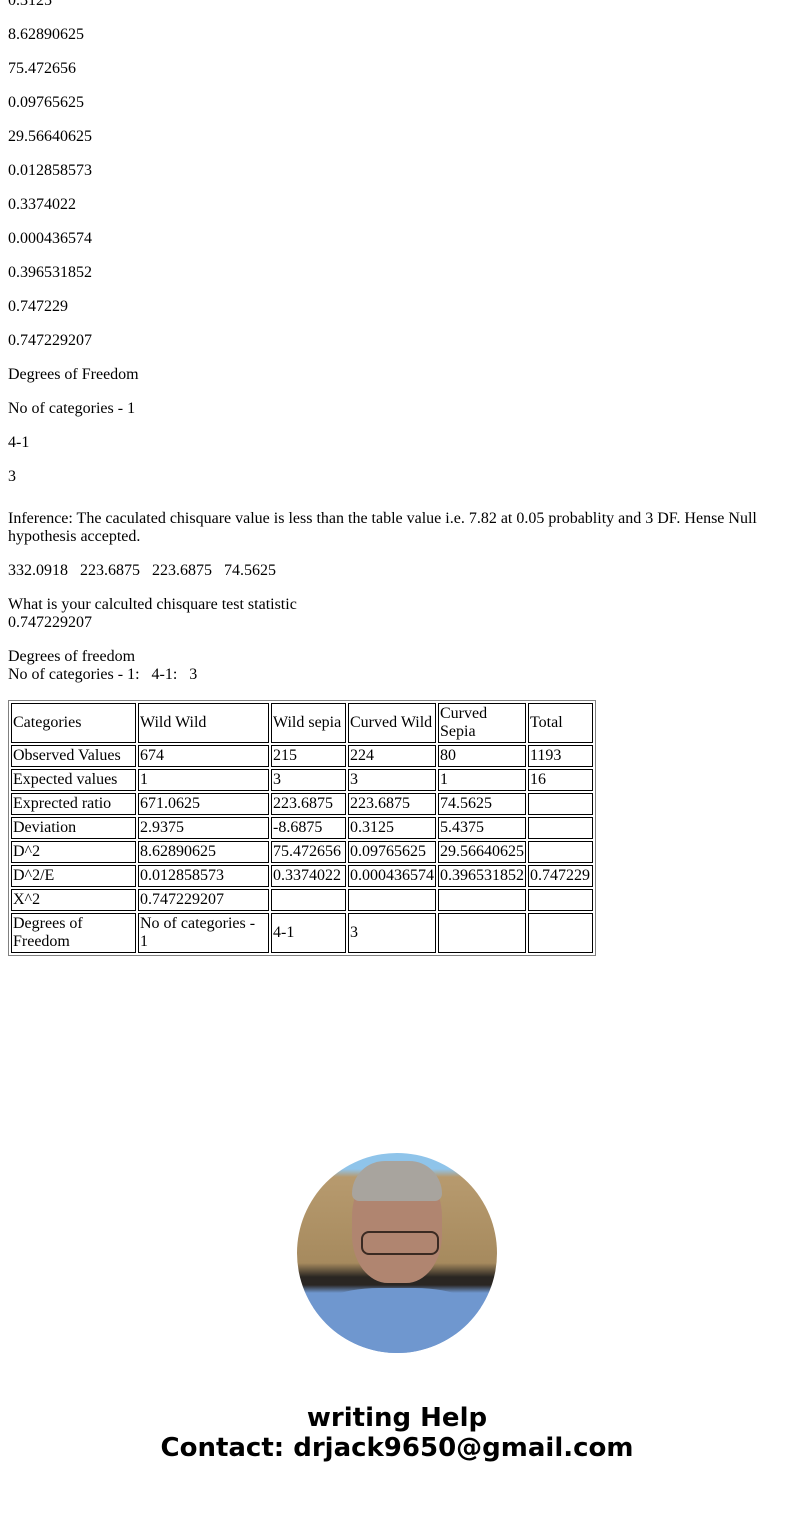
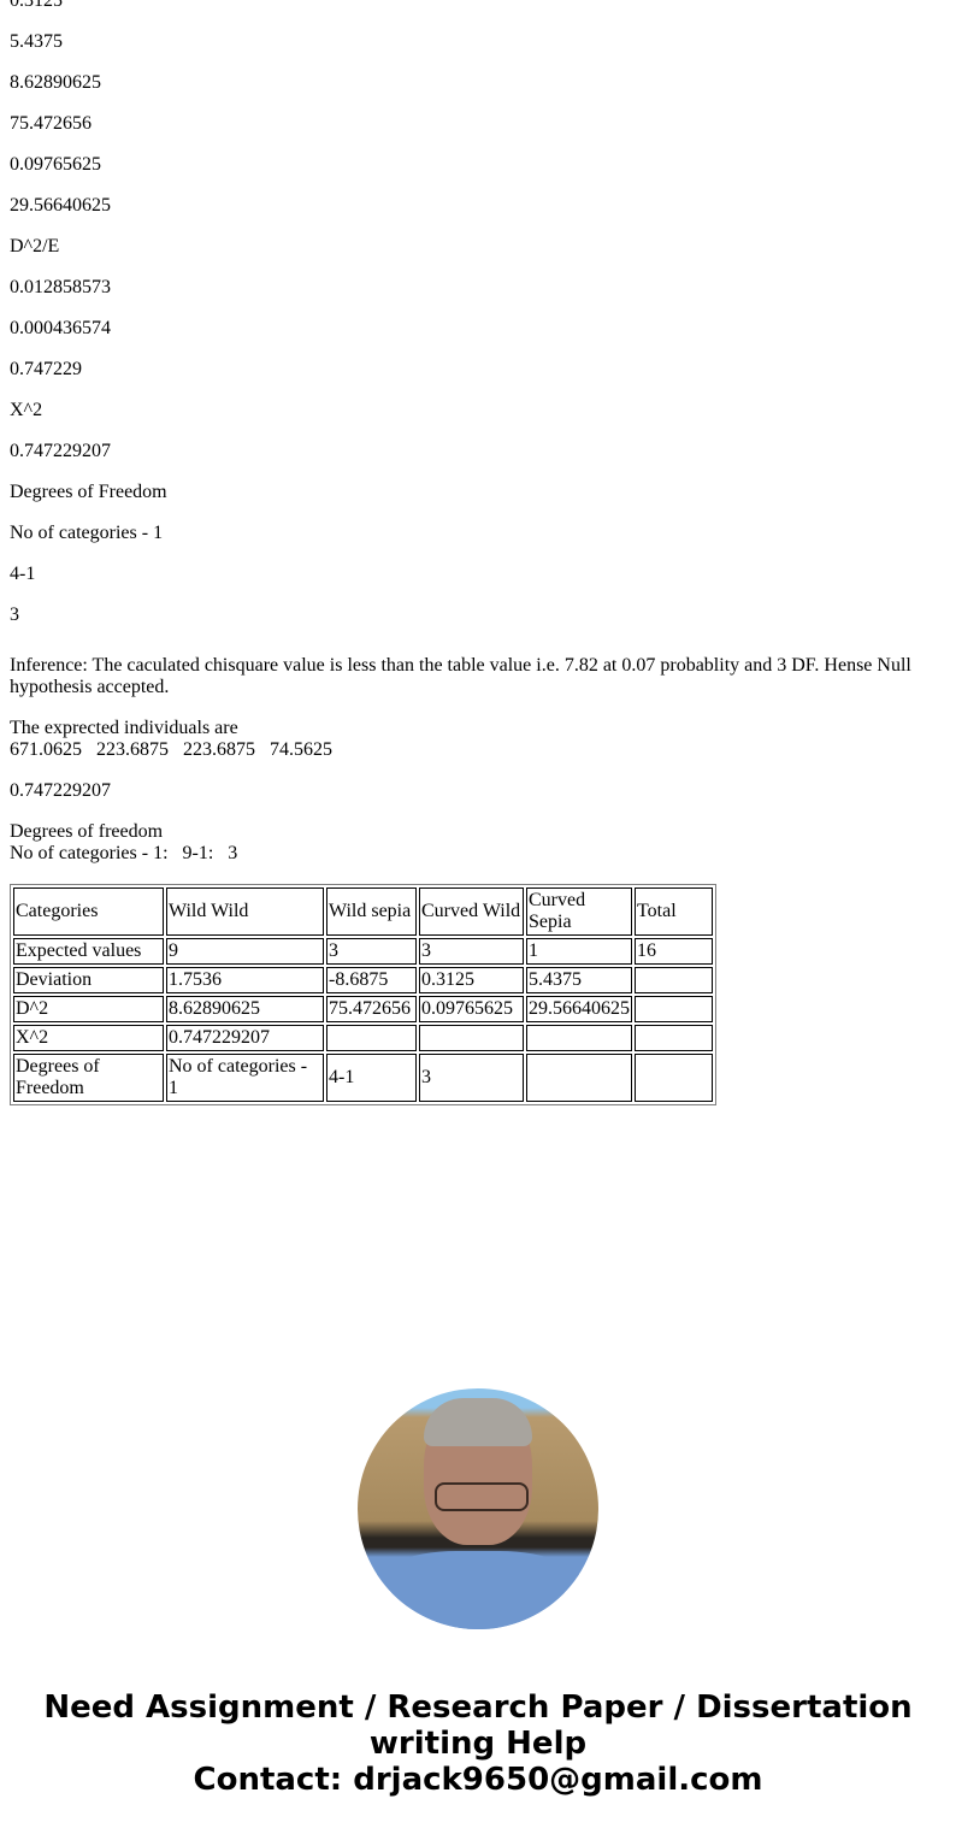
  0.3125
+ 5.4375
  8.62890625
  75.472656
  0.09765625
  29.56640625
+ D^2/E
  0.012858573
- 0.3374022
  0.000436574
- 0.396531852
  0.747229
+ X^2
  0.747229207
  Degrees of Freedom
  No of categories - 1
  4-1
  3
- Inference: The caculated chisquare value is less than the table value i.e. 7.82 at 0.05 probablity and 3 DF. Hense Null hypothesis accepted.
+ Inference: The caculated chisquare value is less than the table value i.e. 7.82 at 0.07 probablity and 3 DF. Hense Null hypothesis accepted.
+ The exprected individuals are
- 332.0918 223.6875 223.6875 74.5625
+ 671.0625 223.6875 223.6875 74.5625
- What is your calculted chisquare test statistic
  0.747229207
  Degrees of freedom
- No of categories - 1: 4-1: 3
+ No of categories - 1: 9-1: 3
  Categories	Wild Wild	Wild sepia	Curved Wild	Curved Sepia	Total
- Observed Values	674	215	224	80	1193
- Expected values	1	3	3	1	16
+ Expected values	9	3	3	1	16
- Exprected ratio	671.0625	223.6875	223.6875	74.5625
- Deviation	2.9375	-8.6875	0.3125	5.4375
+ Deviation	1.7536	-8.6875	0.3125	5.4375
  D^2	8.62890625	75.472656	0.09765625	29.56640625
- D^2/E	0.012858573	0.3374022	0.000436574	0.396531852	0.747229
  X^2	0.747229207
  Degrees of Freedom	No of categories - 1	4-1	3
+ Need Assignment / Research Paper / Dissertation
  writing Help
  Contact: drjack9650@gmail.com
